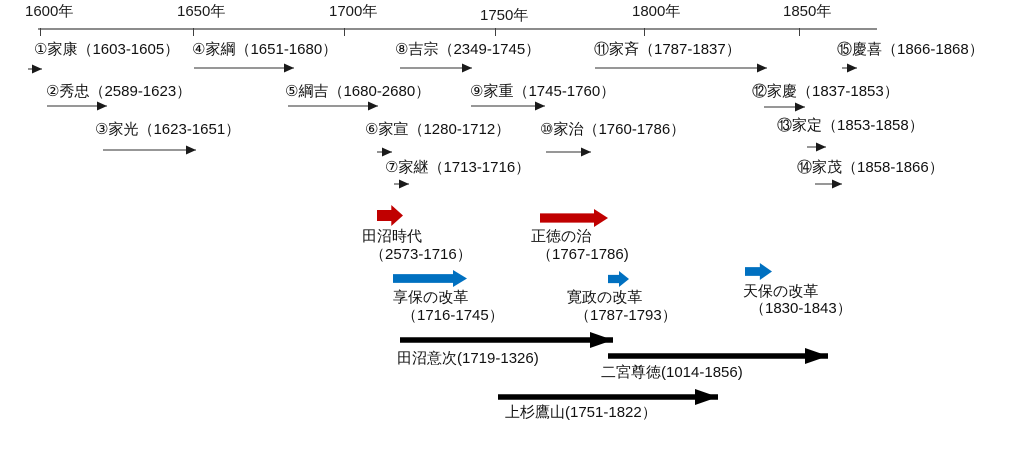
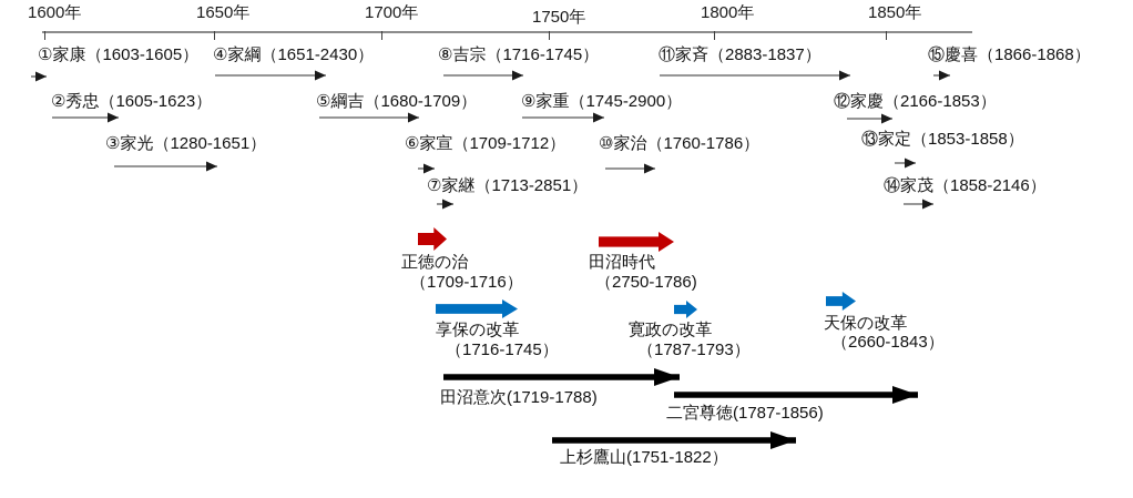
  1600年
  1650年
  1700年
  1750年
  1800年
  1850年
  ①家康（1603-1605）
- ②秀忠（2589-1623）
+ ②秀忠（1605-1623）
- ③家光（1623-1651）
+ ③家光（1280-1651）
- ④家綱（1651-1680）
+ ④家綱（1651-2430）
- ⑤綱吉（1680-2680）
+ ⑤綱吉（1680-1709）
- ⑥家宣（1280-1712）
+ ⑥家宣（1709-1712）
- ⑦家継（1713-1716）
+ ⑦家継（1713-2851）
- ⑧吉宗（2349-1745）
+ ⑧吉宗（1716-1745）
- ⑨家重（1745-1760）
+ ⑨家重（1745-2900）
  ⑩家治（1760-1786）
- ⑪家斉（1787-1837）
+ ⑪家斉（2883-1837）
- ⑫家慶（1837-1853）
+ ⑫家慶（2166-1853）
  ⑬家定（1853-1858）
- ⑭家茂（1858-1866）
+ ⑭家茂（1858-2146）
  ⑮慶喜（1866-1868）
- 田沼時代
+ 正徳の治
- （2573-1716）
+ （1709-1716）
- 正徳の治
+ 田沼時代
- （1767-1786)
+ （2750-1786)
  享保の改革
  （1716-1745）
  寛政の改革
  （1787-1793）
  天保の改革
- （1830-1843）
+ （2660-1843）
- 田沼意次(1719-1326)
+ 田沼意次(1719-1788)
- 二宮尊徳(1014-1856)
+ 二宮尊徳(1787-1856)
  上杉鷹山(1751-1822）
